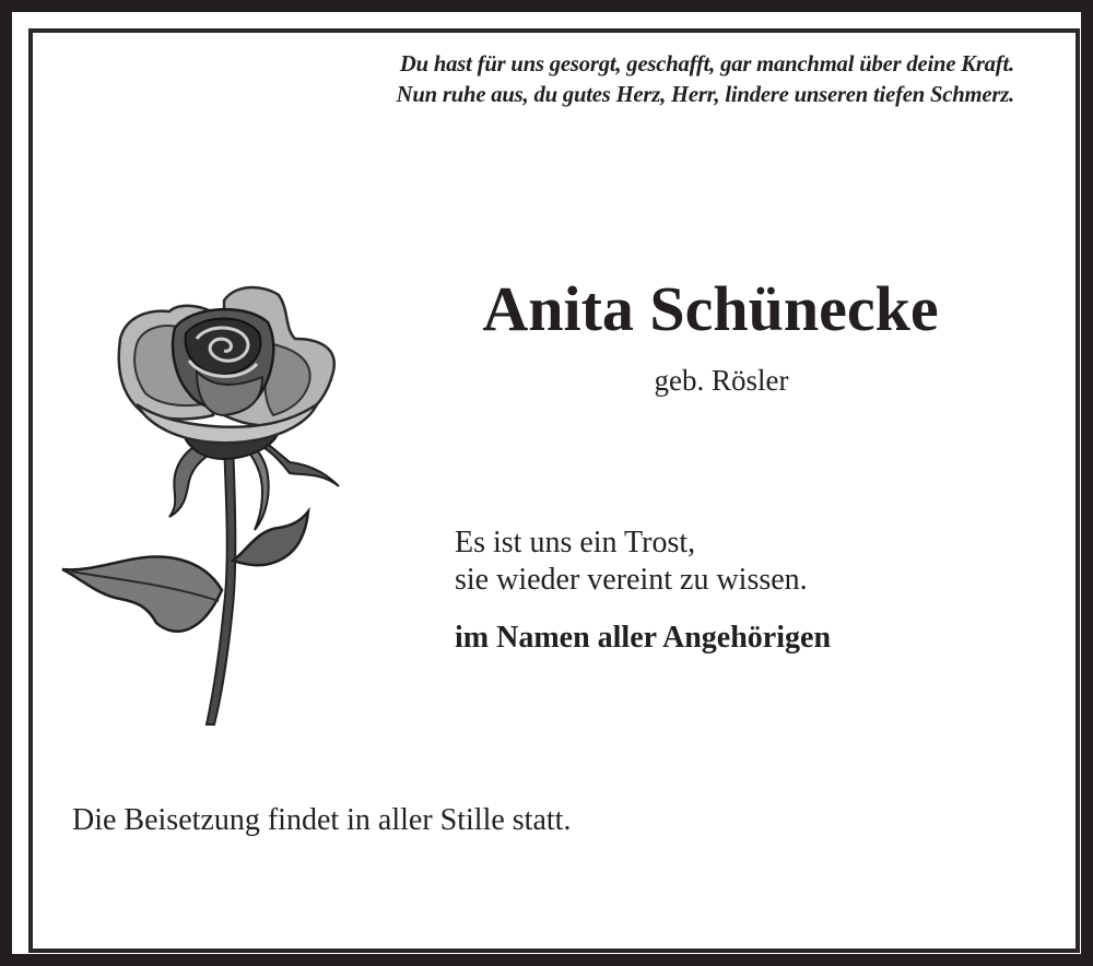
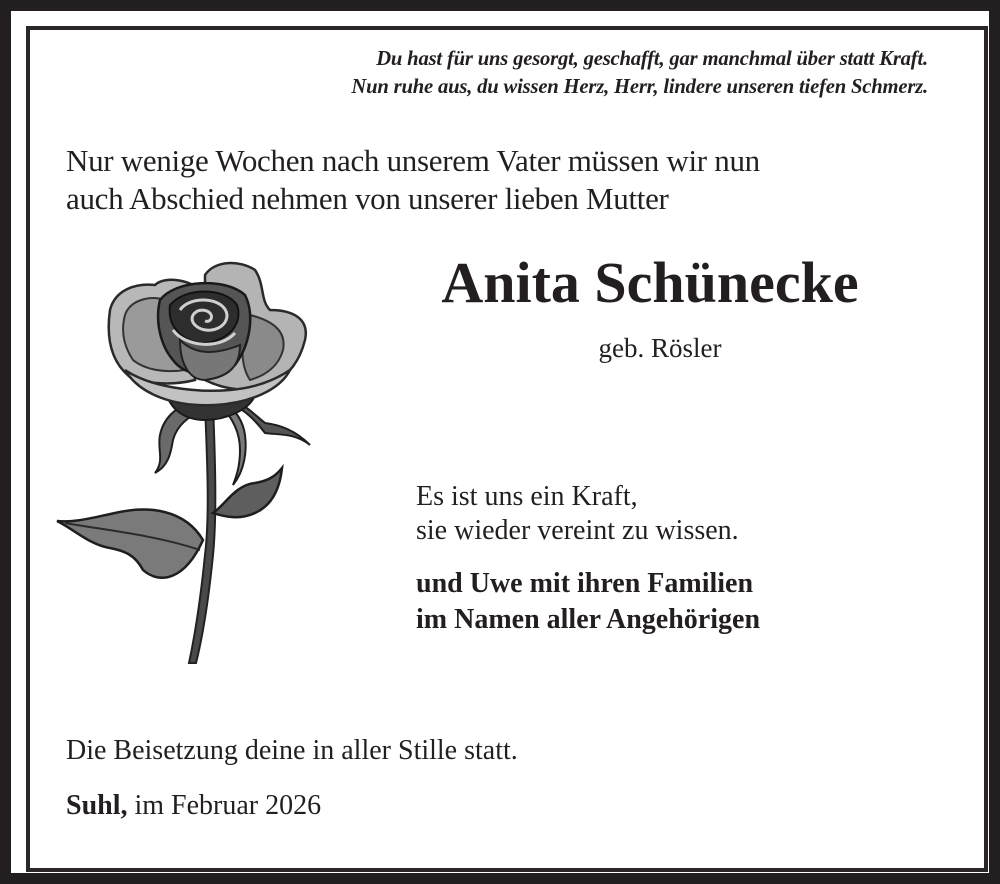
- Du hast für uns gesorgt, geschafft, gar manchmal über deine Kraft.
+ Du hast für uns gesorgt, geschafft, gar manchmal über statt Kraft.
- Nun ruhe aus, du gutes Herz, Herr, lindere unseren tiefen Schmerz.
+ Nun ruhe aus, du wissen Herz, Herr, lindere unseren tiefen Schmerz.
+ Nur wenige Wochen nach unserem Vater müssen wir nun
+ auch Abschied nehmen von unserer lieben Mutter
  Anita Schünecke
  geb. Rösler
- Es ist uns ein Trost,
+ Es ist uns ein Kraft,
  sie wieder vereint zu wissen.
+ und Uwe mit ihren Familien
  im Namen aller Angehörigen
- Die Beisetzung findet in aller Stille statt.
+ Die Beisetzung deine in aller Stille statt.
+ Suhl, im Februar 2026
